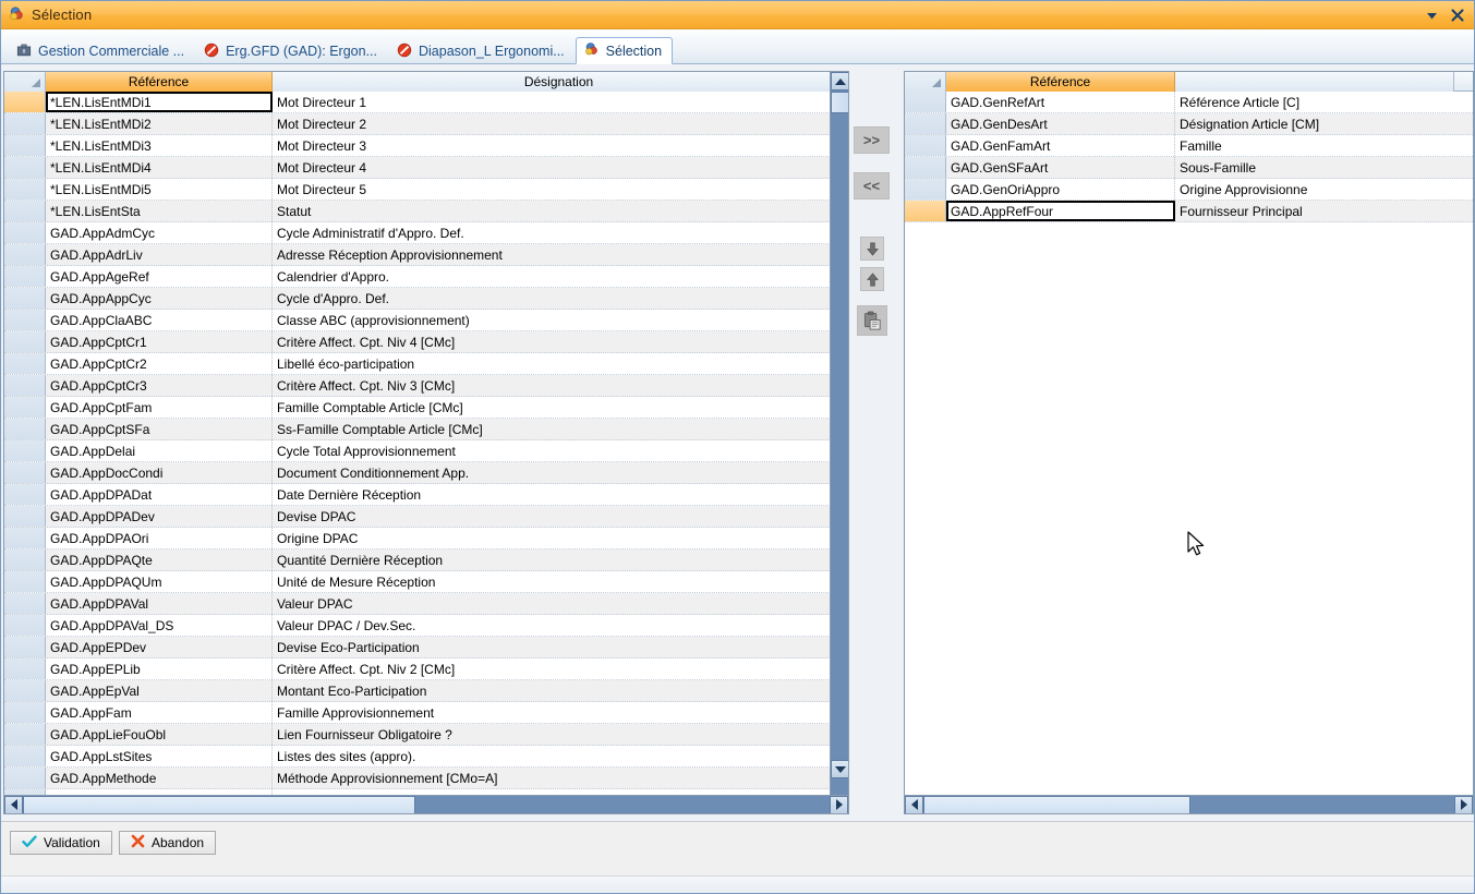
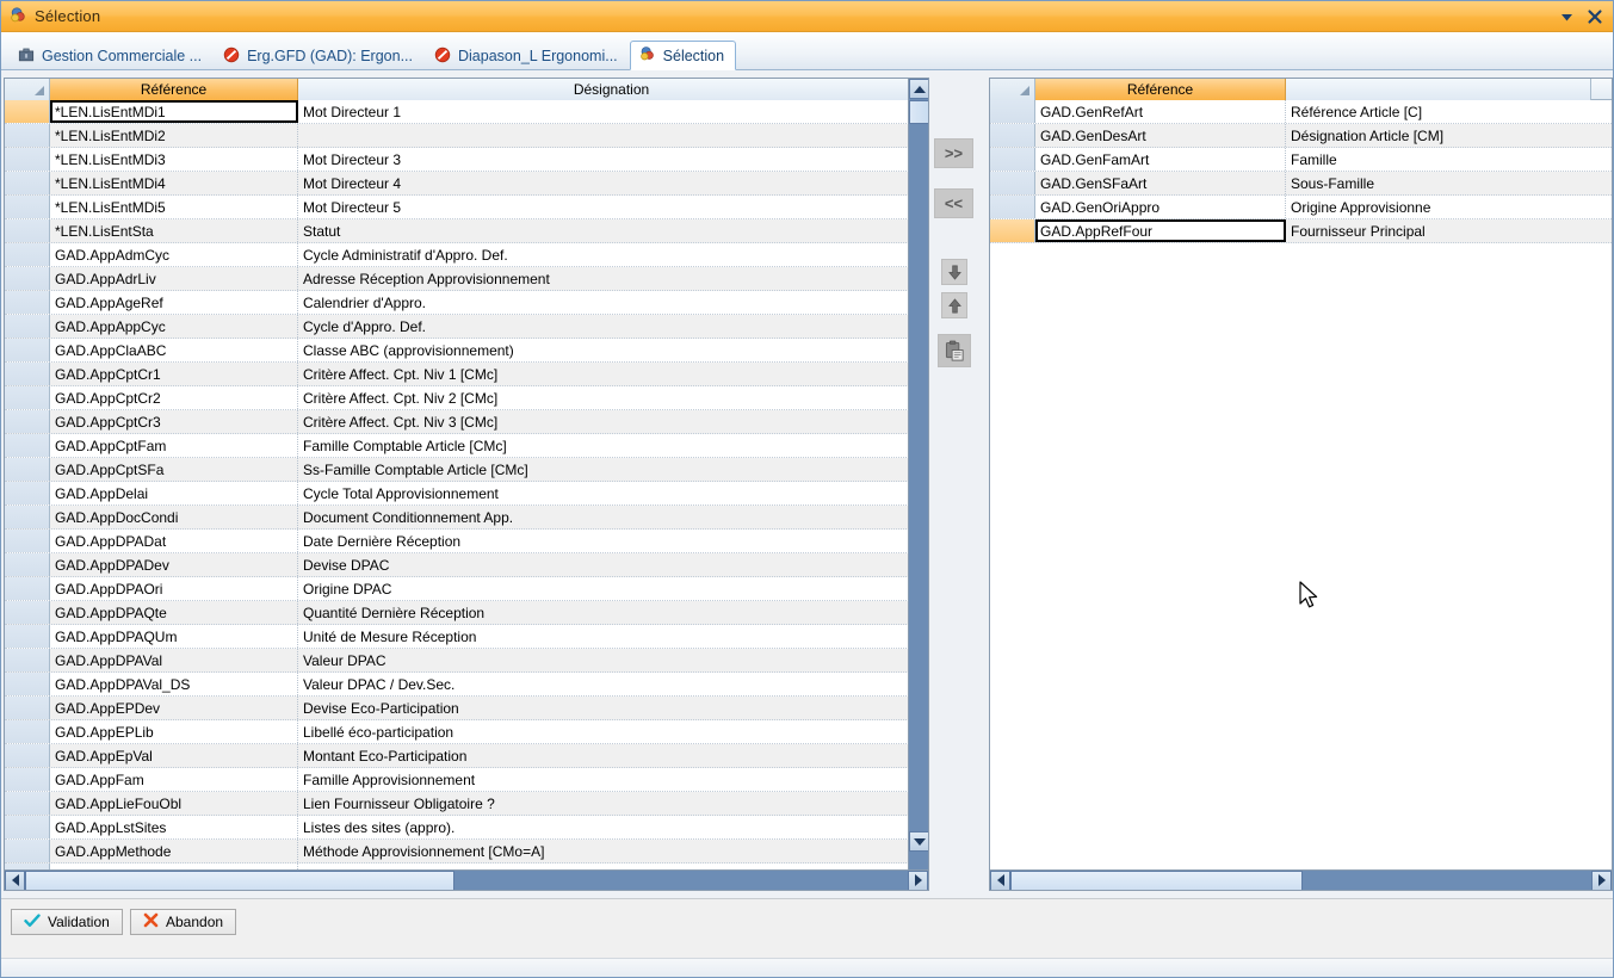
  Sélection
  Gestion Commerciale ...
  Erg.GFD (GAD): Ergon...
  Diapason_L Ergonomi...
  Sélection
  Référence
  Désignation
  *LEN.LisEntMDi1
  Mot Directeur 1
  *LEN.LisEntMDi2
- Mot Directeur 2
  *LEN.LisEntMDi3
  Mot Directeur 3
  *LEN.LisEntMDi4
  Mot Directeur 4
  *LEN.LisEntMDi5
  Mot Directeur 5
  *LEN.LisEntSta
  Statut
  GAD.AppAdmCyc
  Cycle Administratif d'Appro. Def.
  GAD.AppAdrLiv
  Adresse Réception Approvisionnement
  GAD.AppAgeRef
  Calendrier d'Appro.
  GAD.AppAppCyc
  Cycle d'Appro. Def.
  GAD.AppClaABC
  Classe ABC (approvisionnement)
  GAD.AppCptCr1
- Critère Affect. Cpt. Niv 4 [CMc]
+ Critère Affect. Cpt. Niv 1 [CMc]
  GAD.AppCptCr2
- Libellé éco-participation
+ Critère Affect. Cpt. Niv 2 [CMc]
  GAD.AppCptCr3
  Critère Affect. Cpt. Niv 3 [CMc]
  GAD.AppCptFam
  Famille Comptable Article [CMc]
  GAD.AppCptSFa
  Ss-Famille Comptable Article [CMc]
  GAD.AppDelai
  Cycle Total Approvisionnement
  GAD.AppDocCondi
  Document Conditionnement App.
  GAD.AppDPADat
  Date Dernière Réception
  GAD.AppDPADev
  Devise DPAC
  GAD.AppDPAOri
  Origine DPAC
  GAD.AppDPAQte
  Quantité Dernière Réception
  GAD.AppDPAQUm
  Unité de Mesure Réception
  GAD.AppDPAVal
  Valeur DPAC
  GAD.AppDPAVal_DS
  Valeur DPAC / Dev.Sec.
  GAD.AppEPDev
  Devise Eco-Participation
  GAD.AppEPLib
- Critère Affect. Cpt. Niv 2 [CMc]
+ Libellé éco-participation
  GAD.AppEpVal
  Montant Eco-Participation
  GAD.AppFam
  Famille Approvisionnement
  GAD.AppLieFouObl
  Lien Fournisseur Obligatoire ?
  GAD.AppLstSites
  Listes des sites (appro).
  GAD.AppMethode
  Méthode Approvisionnement [CMo=A]
  >>
  <<
  Référence
  GAD.GenRefArt
  Référence Article [C]
  GAD.GenDesArt
  Désignation Article [CM]
  GAD.GenFamArt
  Famille
  GAD.GenSFaArt
  Sous-Famille
  GAD.GenOriAppro
  Origine Approvisionne
  GAD.AppRefFour
  Fournisseur Principal
  Validation
  Abandon
